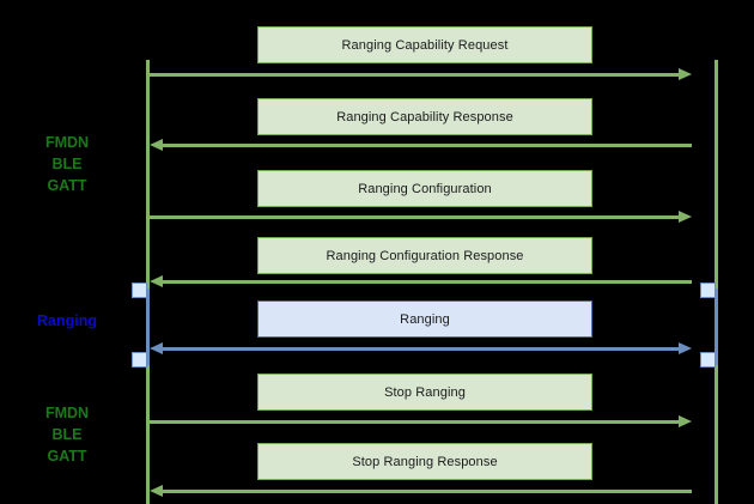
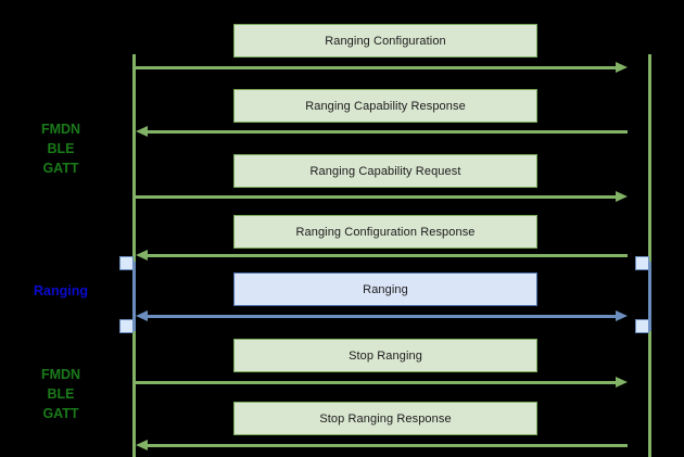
  FMDN
  BLE
  GATT
  Ranging
  FMDN
  BLE
  GATT
- Ranging Capability Request
+ Ranging Configuration
  Ranging Capability Response
- Ranging Configuration
+ Ranging Capability Request
  Ranging Configuration Response
  Ranging
  Stop Ranging
  Stop Ranging Response
